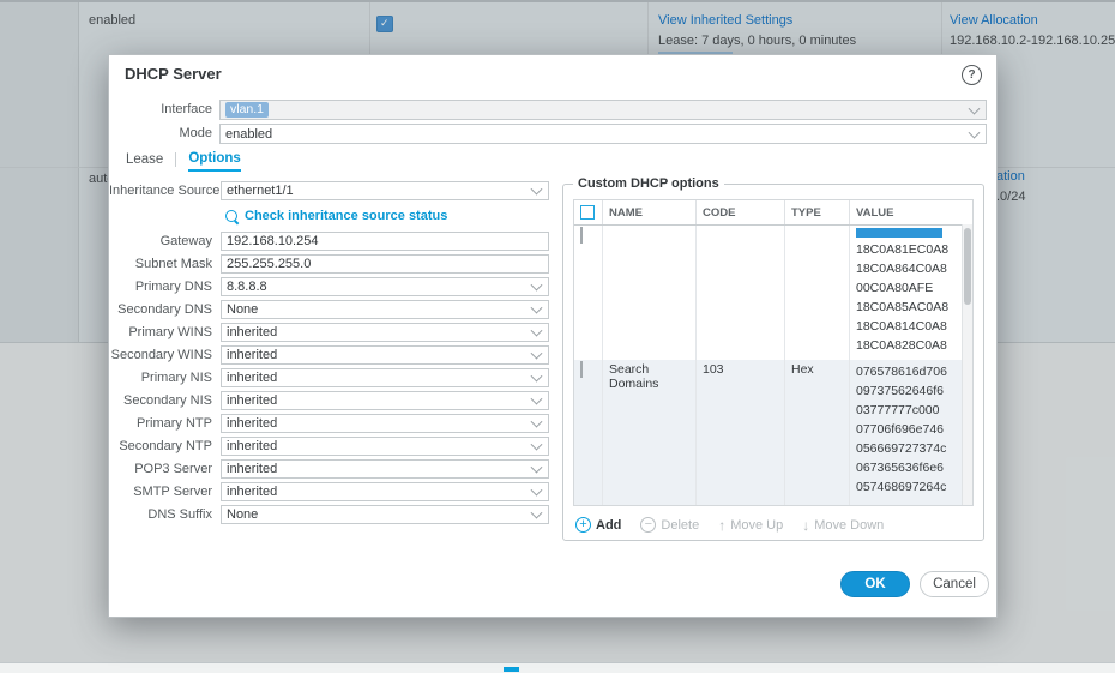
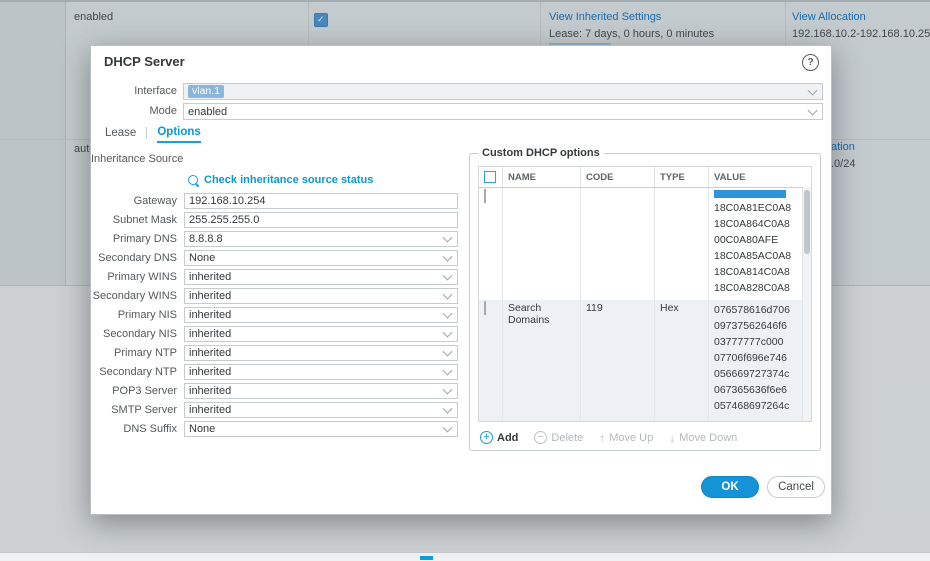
  enabled
  View Inherited Settings
  Lease: 7 days, 0 hours, 0 minutes
  View Allocation
  192.168.10.2-192.168.10.25
  aut
  ation
  .0/24
  DHCP Server
  ?
  Interface
  vlan.1
  Mode
  enabled
  Lease
  Options
  Inheritance Source
- ethernet1/1
  Check inheritance source status
  Gateway
  192.168.10.254
  Subnet Mask
  255.255.255.0
  Primary DNS
  8.8.8.8
  Secondary DNS
  None
  Primary WINS
  inherited
  Secondary WINS
  inherited
  Primary NIS
  inherited
  Secondary NIS
  inherited
  Primary NTP
  inherited
  Secondary NTP
  inherited
  POP3 Server
  inherited
  SMTP Server
  inherited
  DNS Suffix
  None
  Custom DHCP options
  NAME
  CODE
  TYPE
  VALUE
  18C0A81EC0A8
  18C0A864C0A8
  00C0A80AFE
  18C0A85AC0A8
  18C0A814C0A8
  18C0A828C0A8
  Search Domains
- 103
+ 119
  Hex
  076578616d706
  09737562646f6
  03777777c000
  07706f696e746
  056669727374c
  067365636f6e6
  057468697264c
  Add
  Delete
  Move Up
  Move Down
  OK
  Cancel
